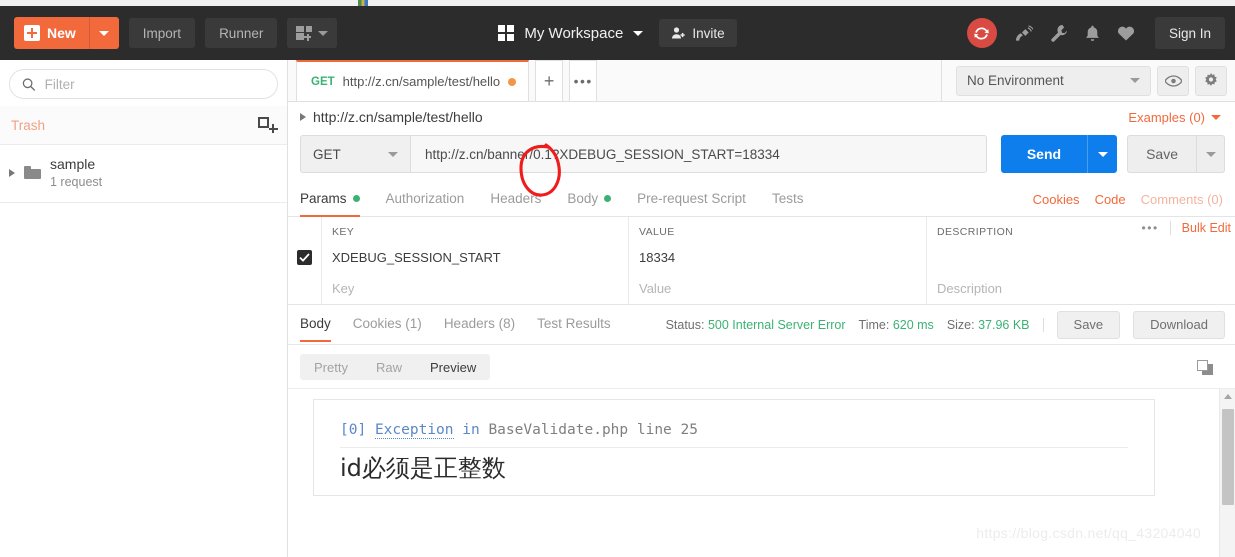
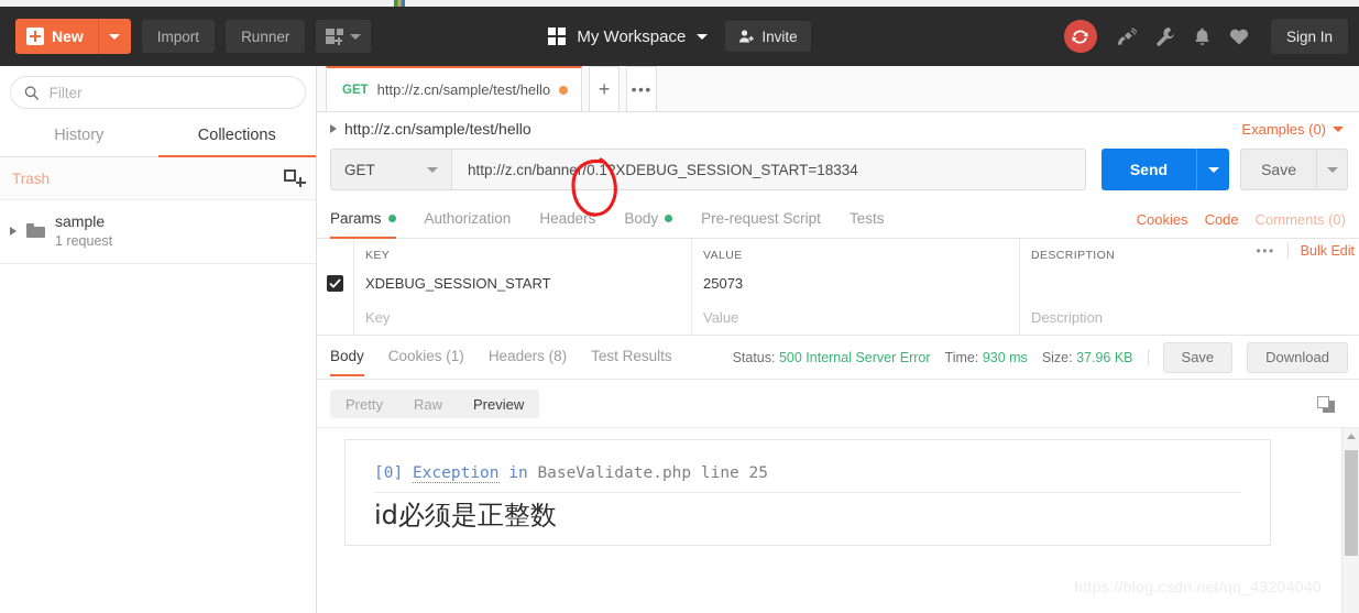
  New
  Import
  Runner
  My Workspace
  Invite
  Sign In
  Filter
+ History
+ Collections
  Trash
  sample
  1 request
  GET
  http://z.cn/sample/test/hello
  +
  •••
- No Environment
  http://z.cn/sample/test/hello
  Examples (0)
  GET
  http://z.cn/banne/0.1XDEBUG_SESSION_START=18334
  Send
  Save
  Params
  Authorization
  Headers
  Body
  Pre-request Script
  Tests
  Cookies
  Code
  Comments (0)
  KEY
  VALUE
  DESCRIPTION
  •••
  Bulk Edit
  XDEBUG_SESSION_START
- 18334
+ 25073
  Key
  Value
  Description
  Body
  Cookies (1)
  Headers (8)
  Test Results
  Status: 500 Internal Server Error
- Time: 620 ms
+ Time: 930 ms
  Size: 37.96 KB
  Save
  Download
  Pretty
  Raw
  Preview
  [0] Exception in BaseValidate.php line 25
  id必须是正整数
